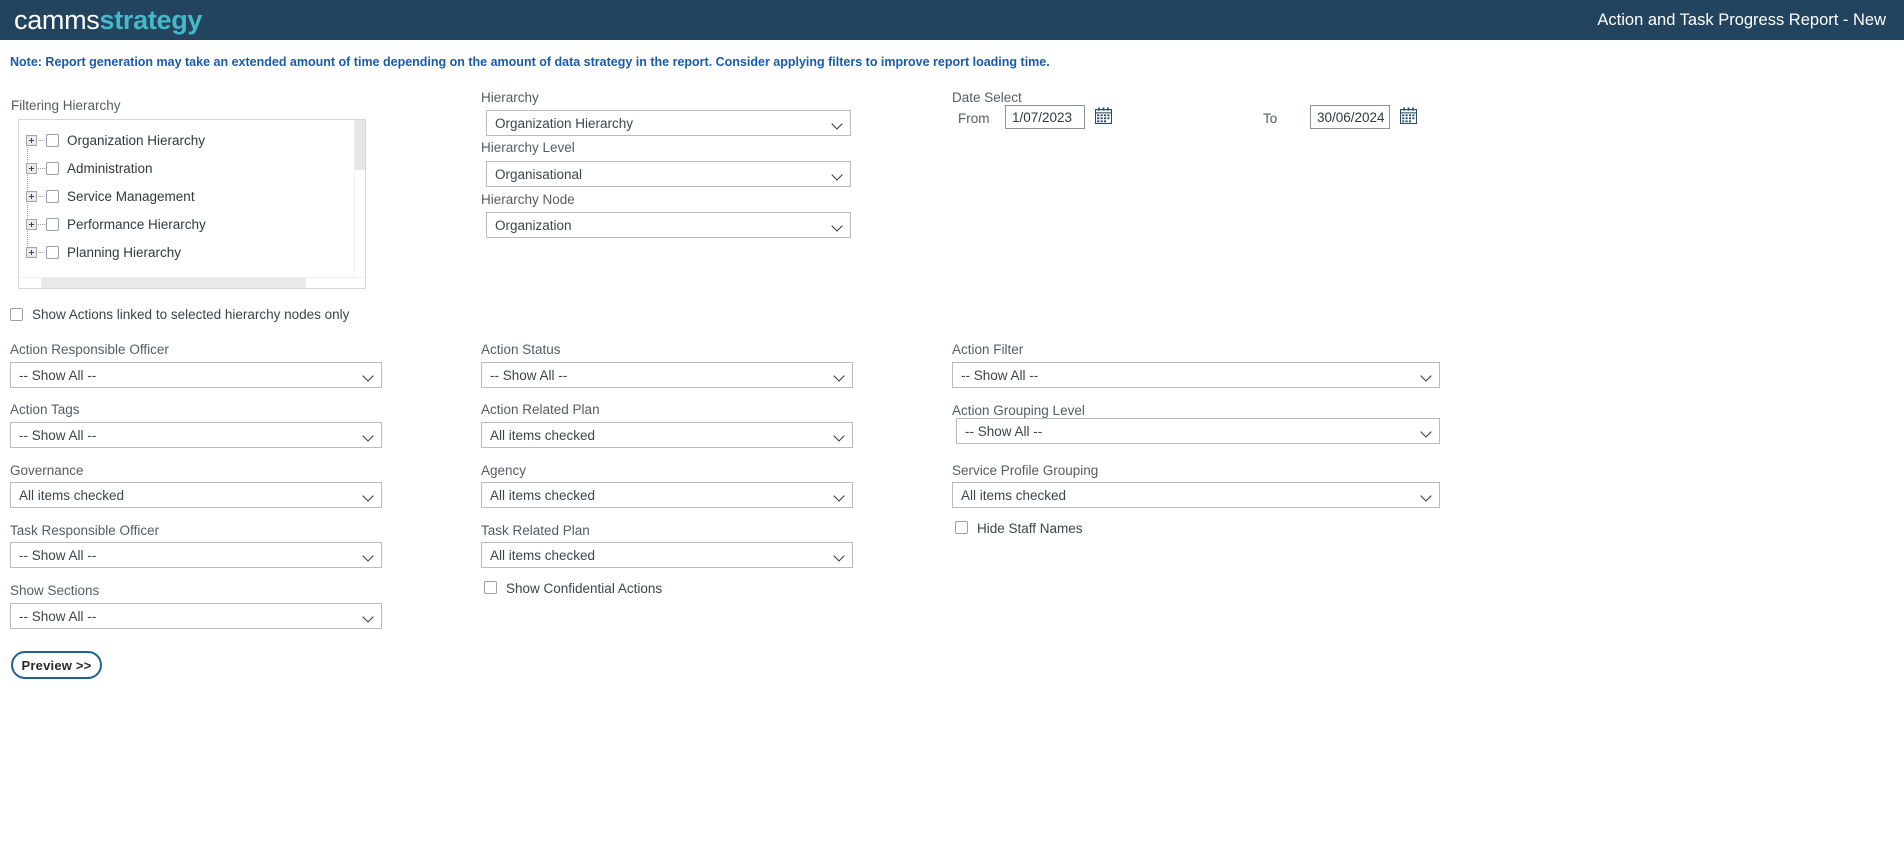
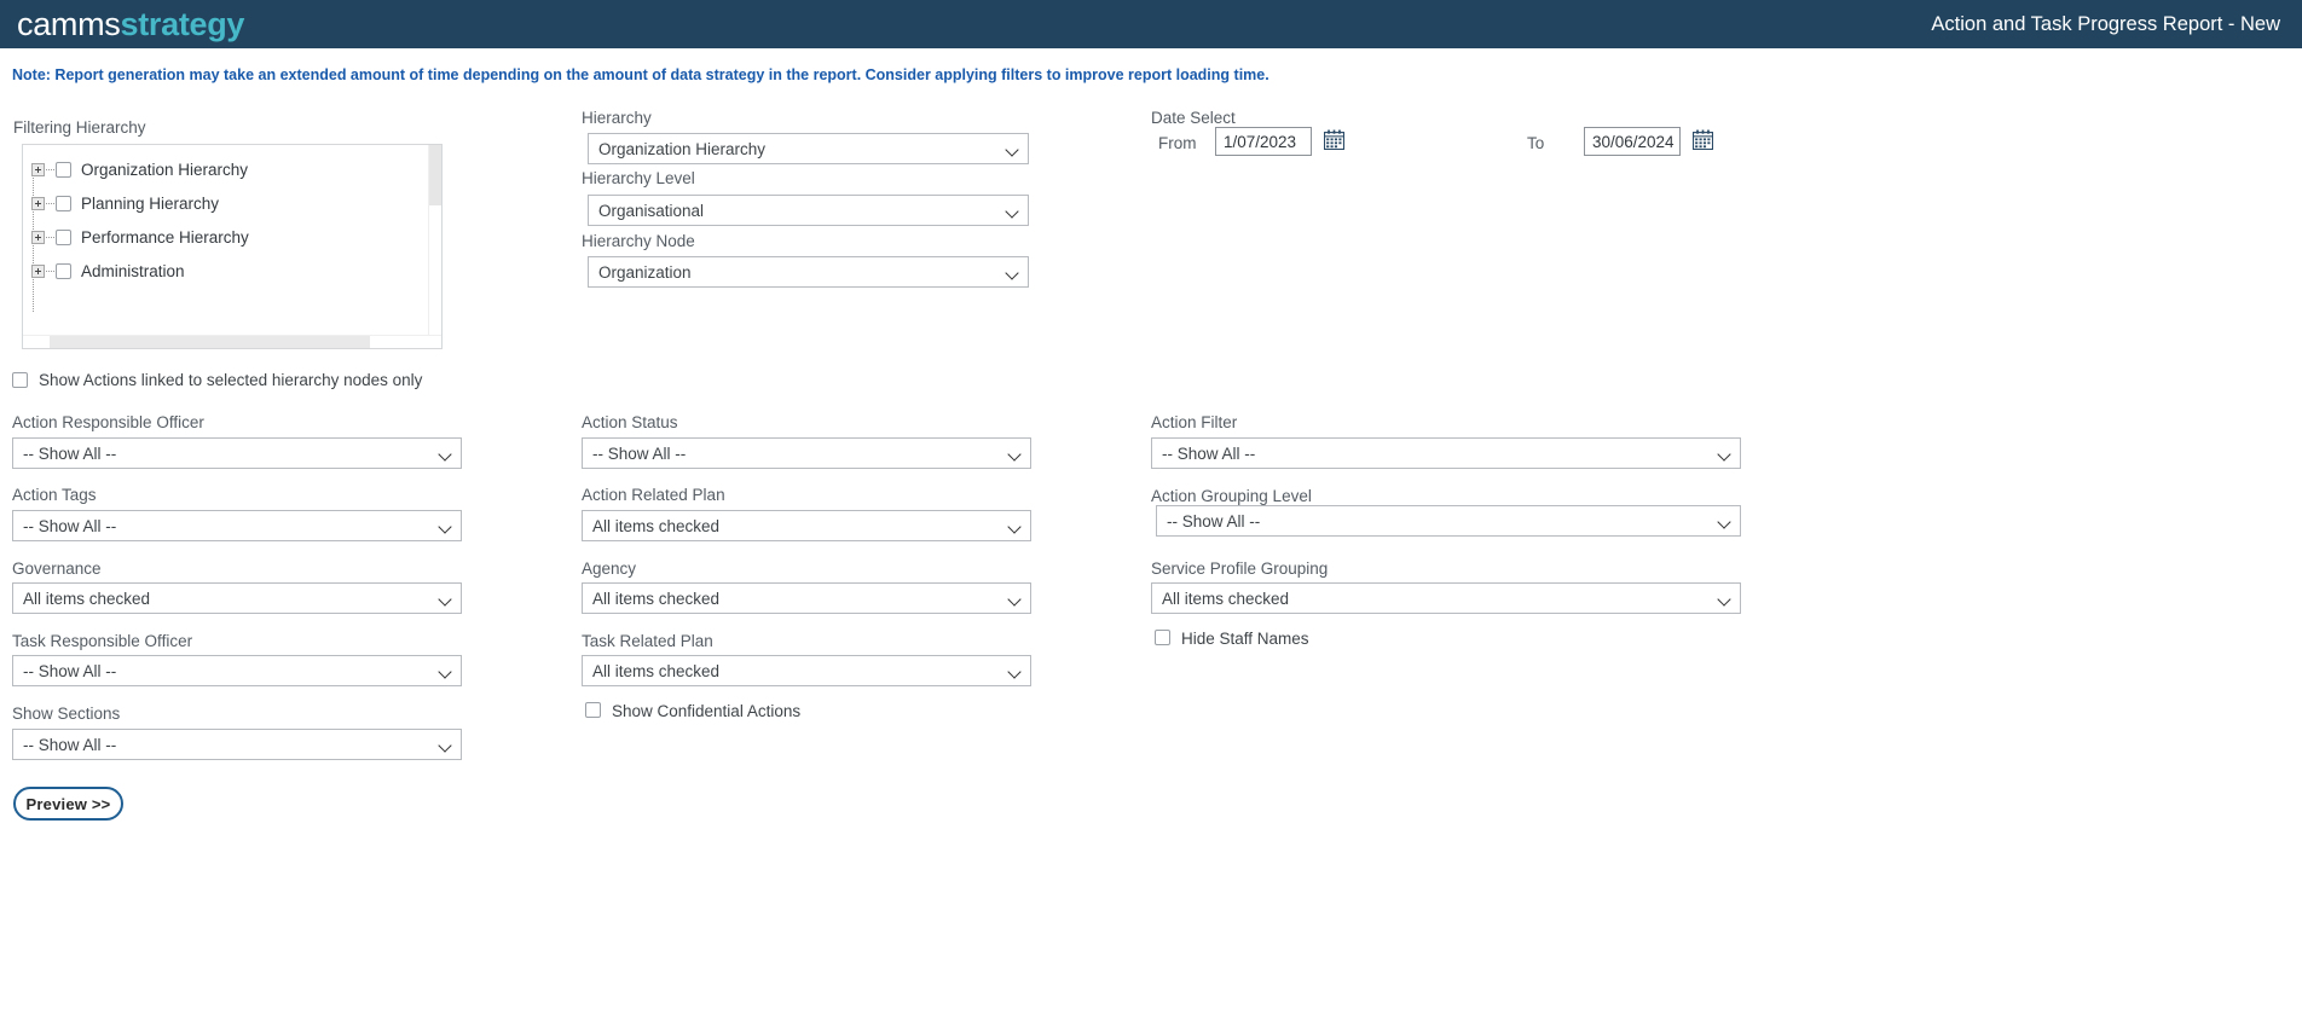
  cammsstrategy
  Action and Task Progress Report - New
  Note: Report generation may take an extended amount of time depending on the amount of data strategy in the report. Consider applying filters to improve report loading time.
  Filtering Hierarchy
  Organization Hierarchy
- Administration
+ Planning Hierarchy
- Service Management
  Performance Hierarchy
- Planning Hierarchy
+ Administration
  Show Actions linked to selected hierarchy nodes only
  Hierarchy
  Organization Hierarchy
  Hierarchy Level
  Organisational
  Hierarchy Node
  Organization
  Date Select
  From
  1/07/2023
  To
  30/06/2024
  Action Responsible Officer
  -- Show All --
  Action Status
  -- Show All --
  Action Filter
  -- Show All --
  Action Tags
  -- Show All --
  Action Related Plan
  All items checked
  Action Grouping Level
  -- Show All --
  Governance
  All items checked
  Agency
  All items checked
  Service Profile Grouping
  All items checked
  Task Responsible Officer
  -- Show All --
  Task Related Plan
  All items checked
  Hide Staff Names
  Show Sections
  -- Show All --
  Show Confidential Actions
  Preview >>
